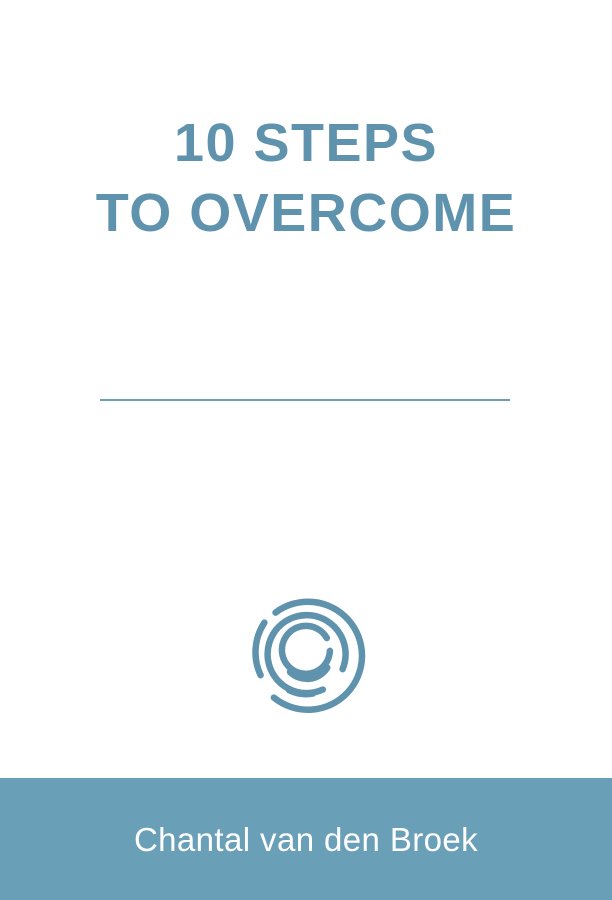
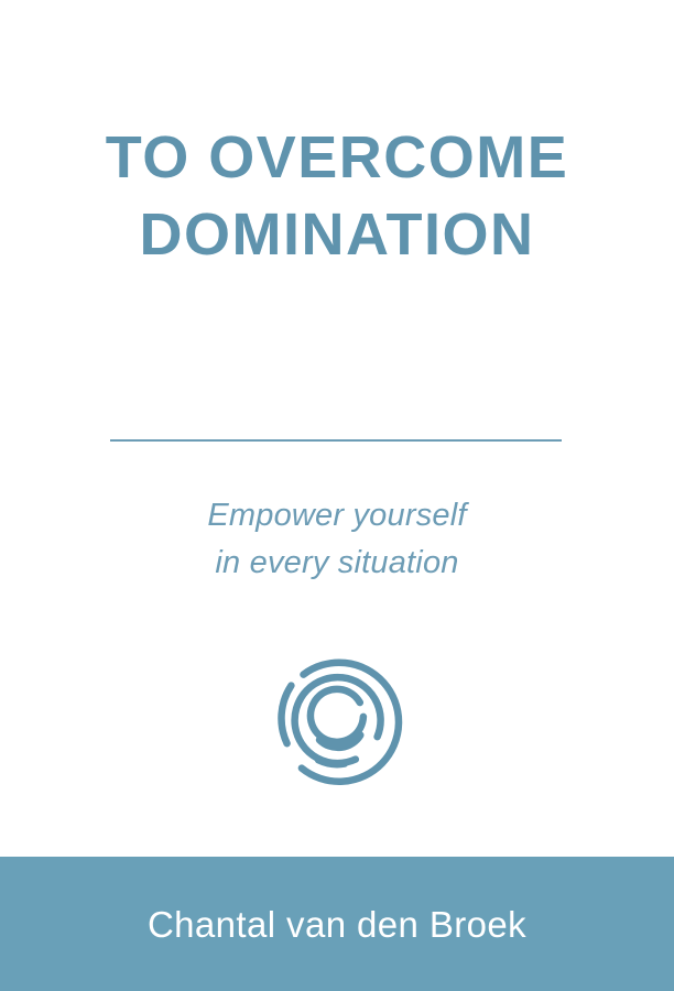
- 10 STEPS
  TO OVERCOME
+ DOMINATION
+ Empower yourself
+ in every situation
  Chantal van den Broek
